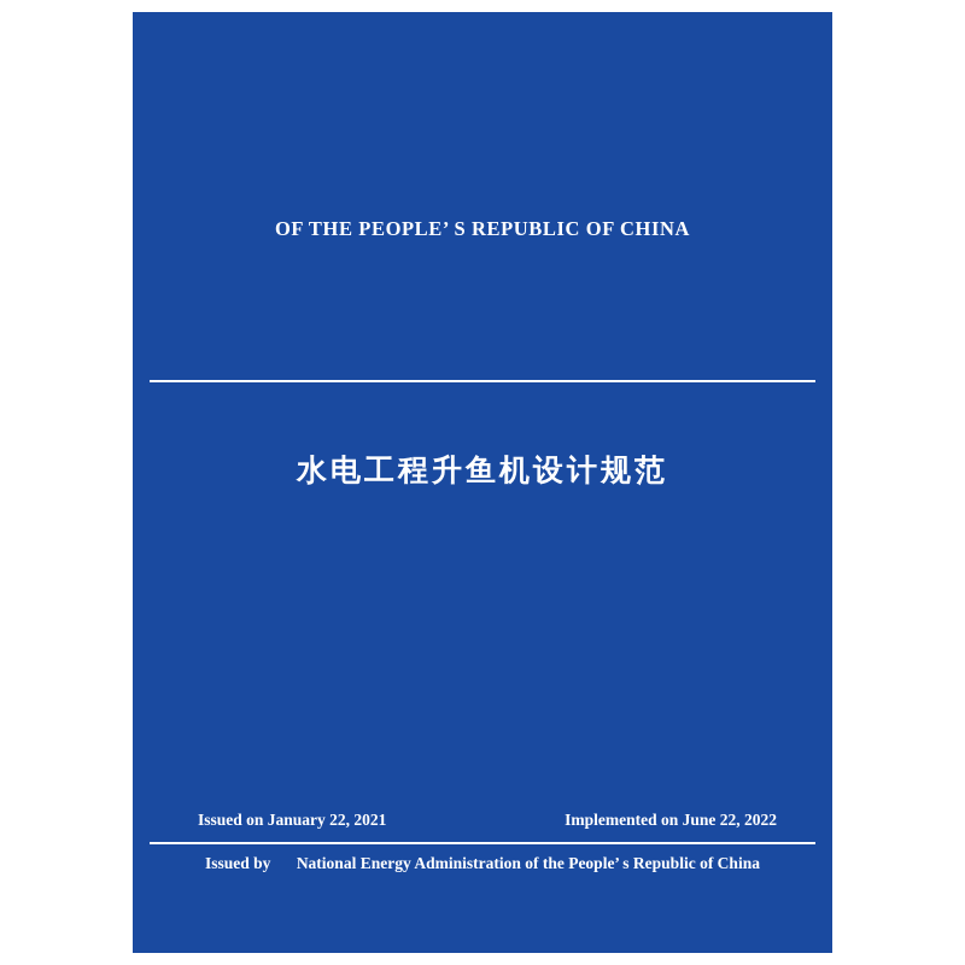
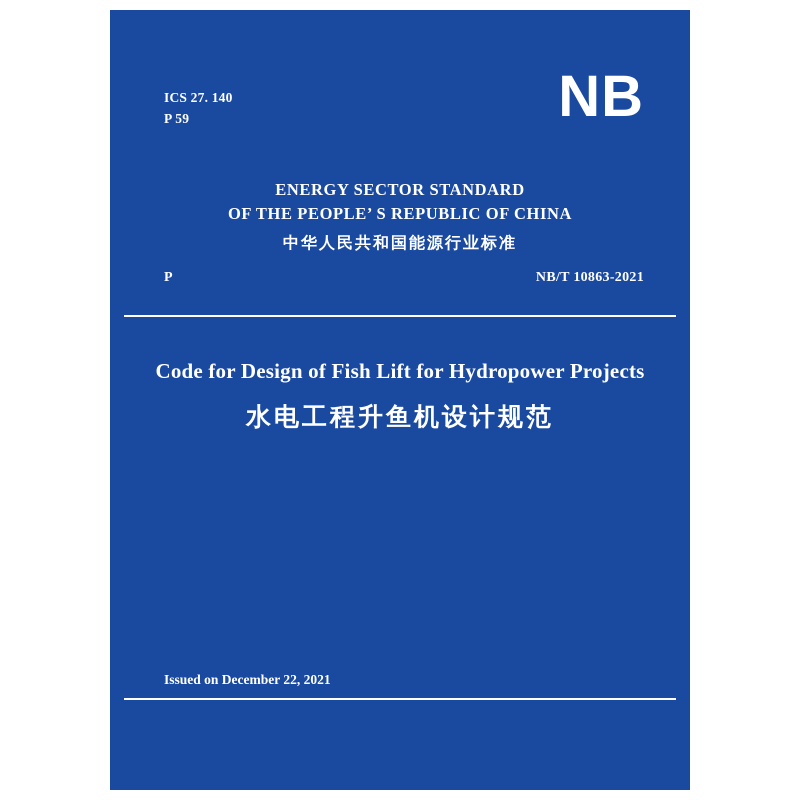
+ ICS 27. 140
+ P 59
+ NB
+ ENERGY SECTOR STANDARD
  OF THE PEOPLE’ S REPUBLIC OF CHINA
+ 中华人民共和国能源行业标准
+ P
+ NB/T 10863-2021
+ Code for Design of Fish Lift for Hydropower Projects
  水电工程升鱼机设计规范
- Issued on January 22, 2021
+ Issued on December 22, 2021
- Implemented on June 22, 2022
- Issued by National Energy Administration of the People’ s Republic of China
